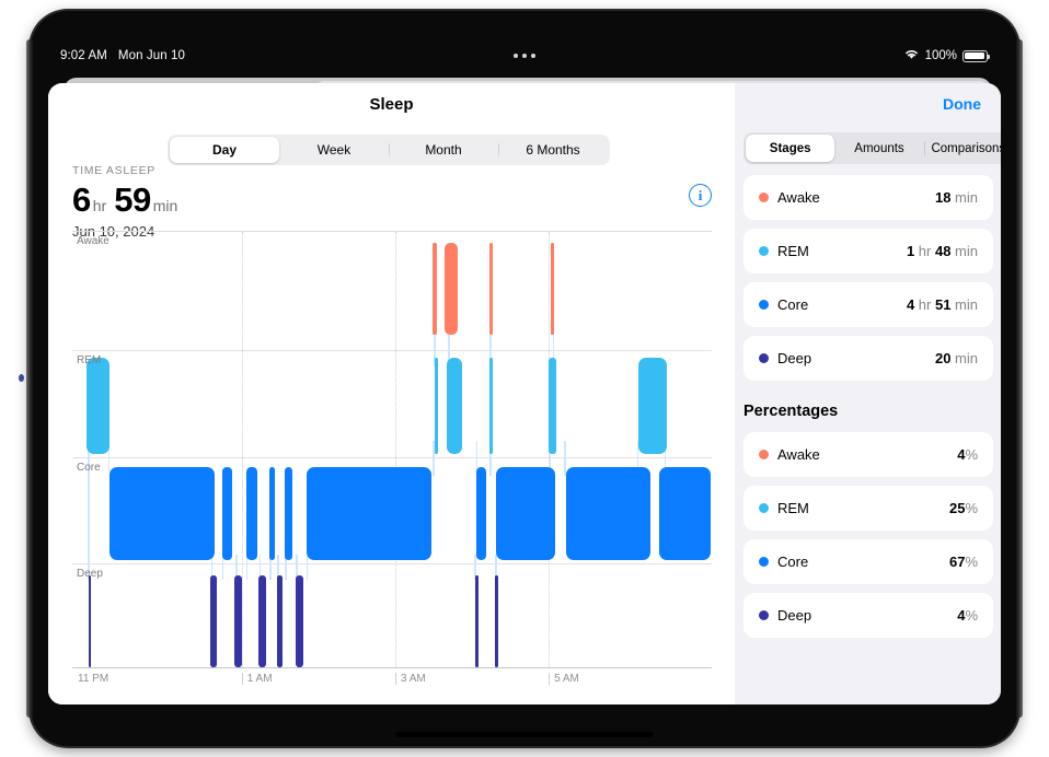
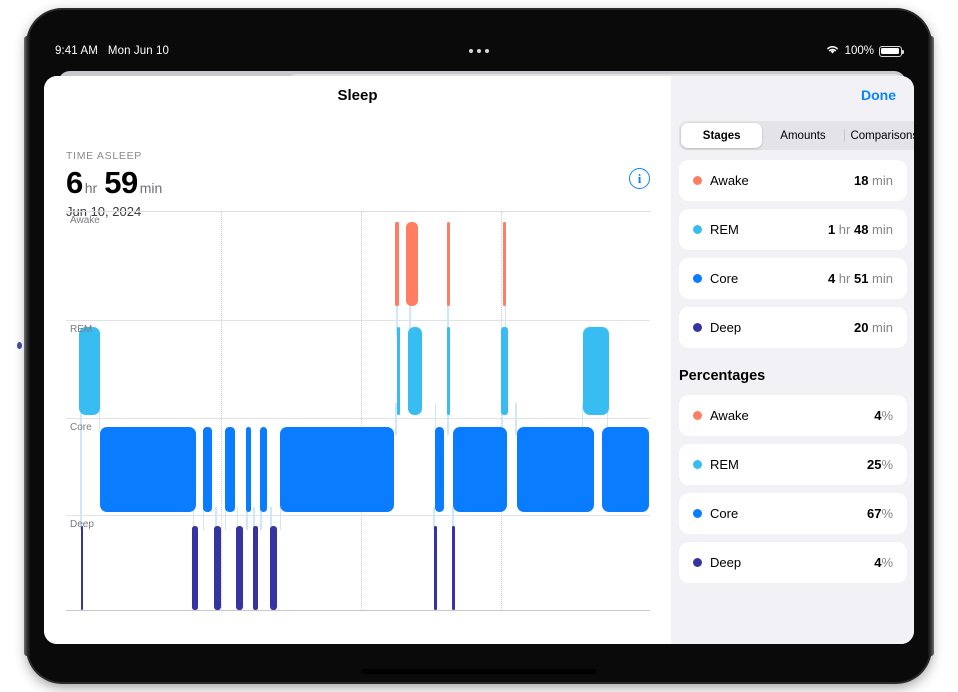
- 9:02 AM
+ 9:41 AM
  Mon Jun 10
  100%
  Sleep
- Day
- Week
- Month
- 6 Months
  TIME ASLEEP
  6
  hr
  59
  min
  Jun 10, 2024
  i
  Awake
  REM
  Core
  Deep
- 11 PM
- 1 AM
- 3 AM
- 5 AM
  Done
  Stages
  Amounts
  Comparison
  Awake
  18 min
  REM
  1 hr 48 min
  Core
  4 hr 51 min
  Deep
  20 min
  Percentages
  Awake
  4%
  REM
  25%
  Core
  67%
  Deep
  4%
